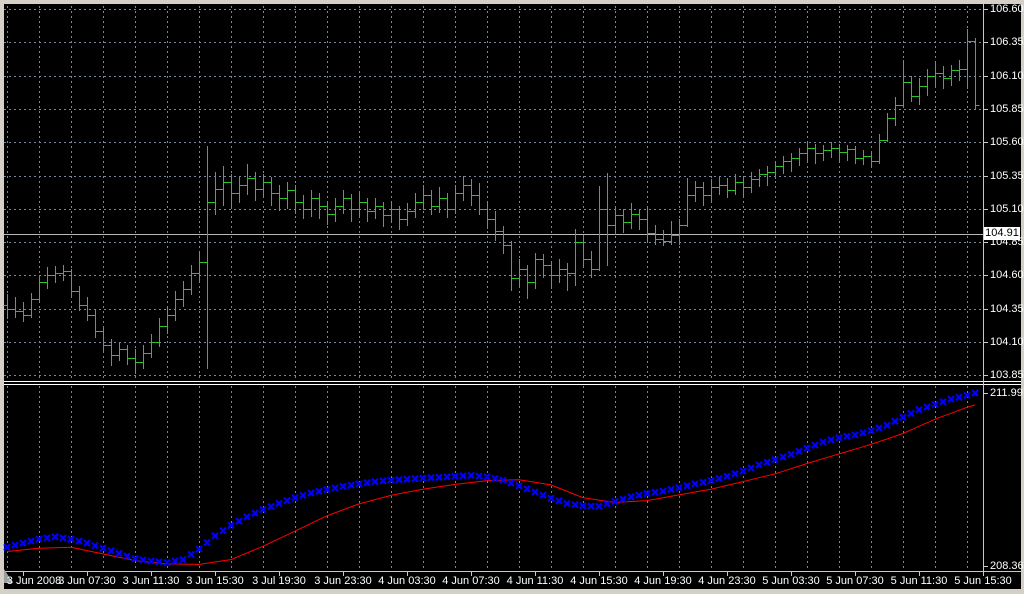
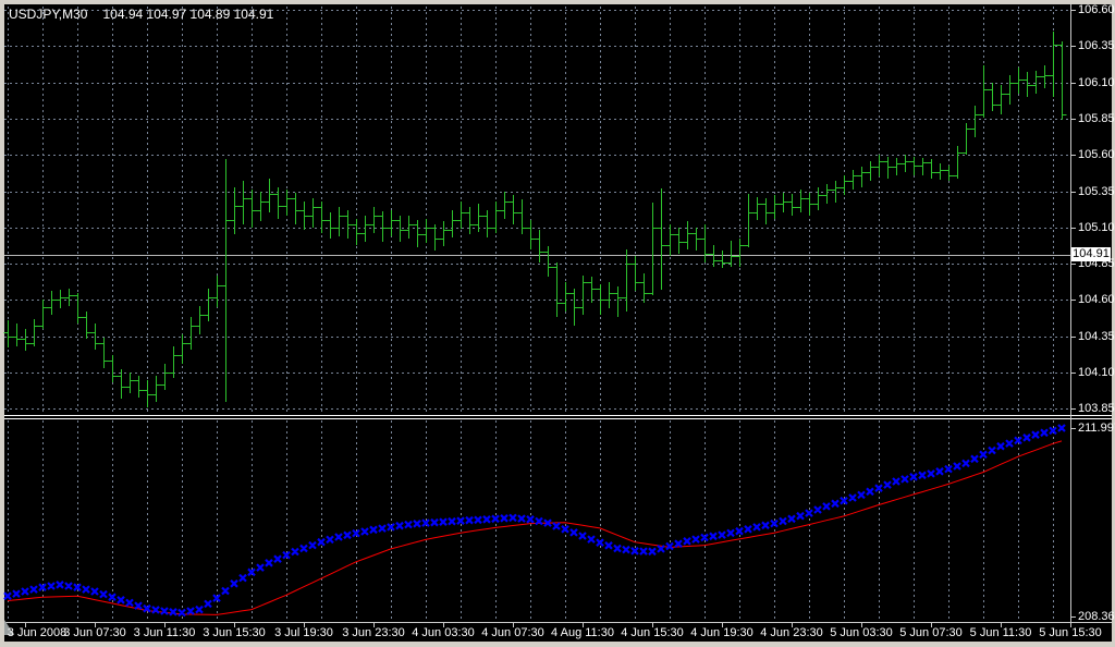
+ USDJPY,M30 104.94 104.97 104.89 104.91
  211.99
  208.36
  104.91
  106.60
  106.35
  106.10
  105.85
  105.60
  105.35
  105.10
  104.85
  104.60
  104.35
  104.10
  103.85
  3 Jun 2008
  3 Jun 07:30
  3 Jun 11:30
  3 Jun 15:30
  3 Jul 19:30
  3 Jun 23:30
  4 Jun 03:30
  4 Jun 07:30
- 4 Jun 11:30
+ 4 Aug 11:30
  4 Jun 15:30
  4 Jun 19:30
  4 Jun 23:30
  5 Jun 03:30
  5 Jun 07:30
  5 Jun 11:30
  5 Jun 15:30
